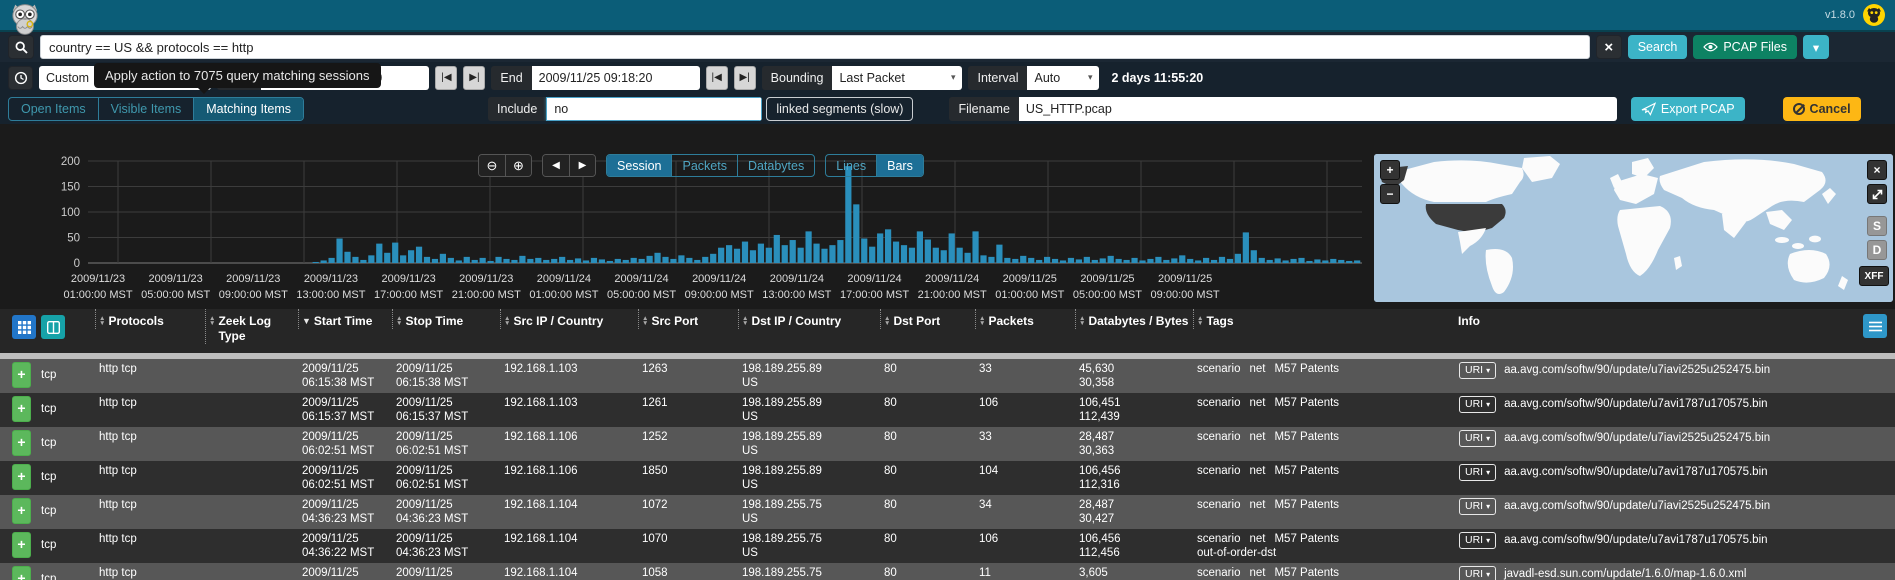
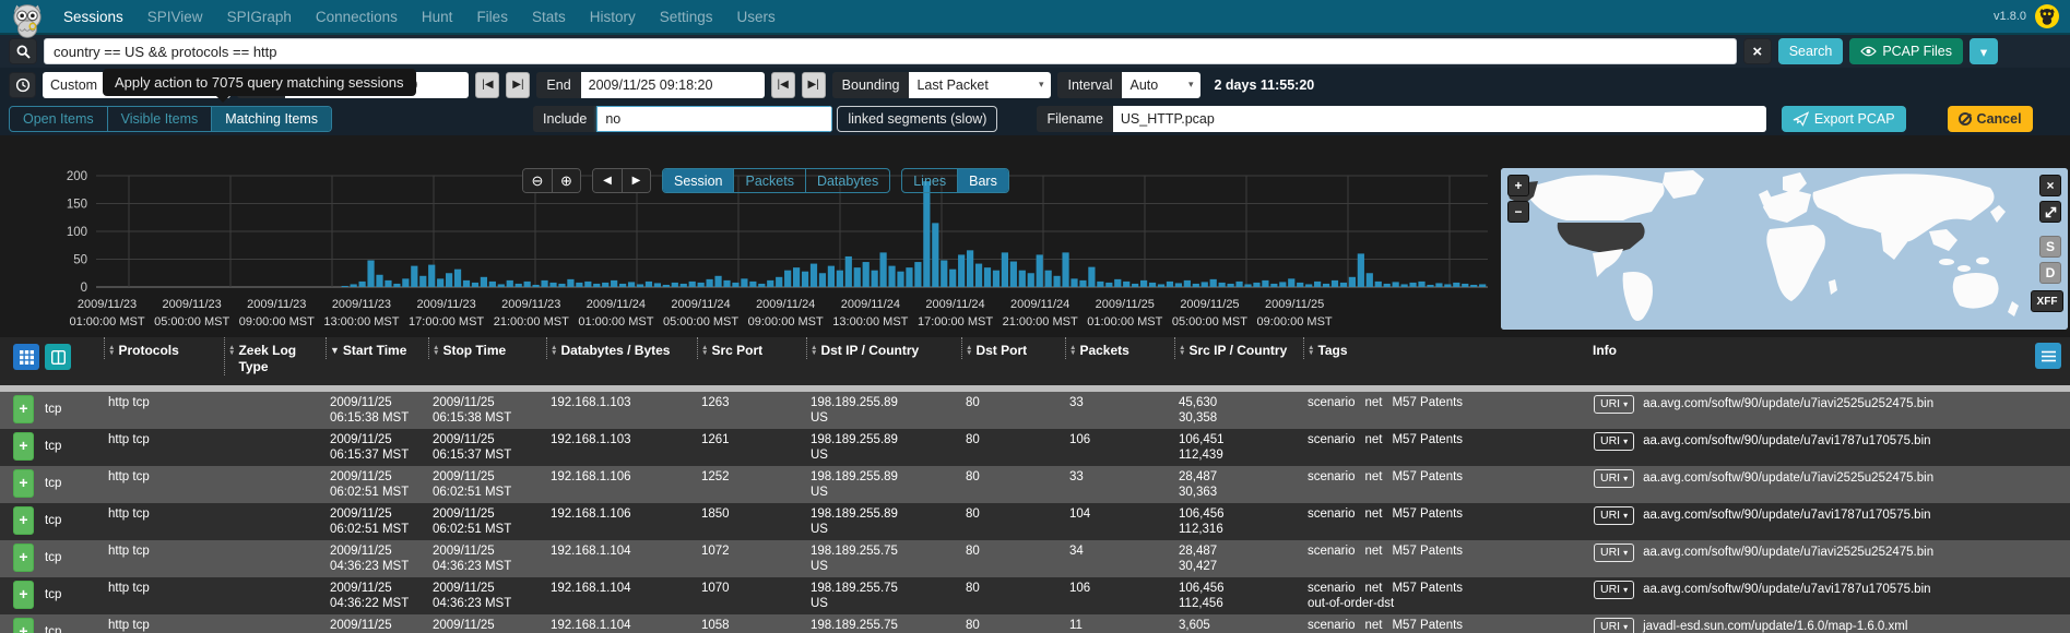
+ Sessions
+ SPIView
+ SPIGraph
+ Connections
+ Hunt
+ Files
+ Stats
+ History
+ Settings
+ Users
  v1.8.0
  country == US && protocols == http
  ×
  Search
  PCAP Files
  ▾
  Custom
  |◀
  ▶|
  End
  2009/11/25 09:18:20
  |◀
  ▶|
  Bounding
  Last Packet
  ▾
  Interval
  Auto
  ▾
  2 days 11:55:20
  Apply action to 7075 query matching sessions
  Open Items
  Visible Items
  Matching Items
  Include
  no
  linked segments (slow)
  Filename
  US_HTTP.pcap
  Export PCAP
  Cancel
  0
  50
  100
  150
  200
  2009/11/23
  01:00:00 MST
  2009/11/23
  05:00:00 MST
  2009/11/23
  09:00:00 MST
  2009/11/23
  13:00:00 MST
  2009/11/23
  17:00:00 MST
  2009/11/23
  21:00:00 MST
  2009/11/24
  01:00:00 MST
  2009/11/24
  05:00:00 MST
  2009/11/24
  09:00:00 MST
  2009/11/24
  13:00:00 MST
  2009/11/24
  17:00:00 MST
  2009/11/24
  21:00:00 MST
  2009/11/25
  01:00:00 MST
  2009/11/25
  05:00:00 MST
  2009/11/25
  09:00:00 MST
  ⊖
  ⊕
  ◀
  ▶
  Session
  Packets
  Databytes
  Lines
  Bars
  +
  −
  ×
  S
  D
  XFF
  Protocols
  Zeek Log Type
  ▼
  Start Time
  Stop Time
- Src IP / Country
+ Databytes / Bytes
  Src Port
  Dst IP / Country
  Dst Port
  Packets
- Databytes / Bytes
+ Src IP / Country
  Tags
  Info
  +
  tcp
  http tcp
  2009/11/25
  06:15:38 MST
  2009/11/25
  06:15:38 MST
  192.168.1.103
  1263
  198.189.255.89
  US
  80
  33
  45,630
  30,358
  scenario net M57 Patents
  URI
  ▾
  aa.avg.com/softw/90/update/u7iavi2525u252475.bin
  +
  tcp
  http tcp
  2009/11/25
  06:15:37 MST
  2009/11/25
  06:15:37 MST
  192.168.1.103
  1261
  198.189.255.89
  US
  80
  106
  106,451
  112,439
  scenario net M57 Patents
  URI
  ▾
  aa.avg.com/softw/90/update/u7avi1787u170575.bin
  +
  tcp
  http tcp
  2009/11/25
  06:02:51 MST
  2009/11/25
  06:02:51 MST
  192.168.1.106
  1252
  198.189.255.89
  US
  80
  33
  28,487
  30,363
  scenario net M57 Patents
  URI
  ▾
  aa.avg.com/softw/90/update/u7iavi2525u252475.bin
  +
  tcp
  http tcp
  2009/11/25
  06:02:51 MST
  2009/11/25
  06:02:51 MST
  192.168.1.106
  1850
  198.189.255.89
  US
  80
  104
  106,456
  112,316
  scenario net M57 Patents
  URI
  ▾
  aa.avg.com/softw/90/update/u7avi1787u170575.bin
  +
  tcp
  http tcp
  2009/11/25
  04:36:23 MST
  2009/11/25
  04:36:23 MST
  192.168.1.104
  1072
  198.189.255.75
  US
  80
  34
  28,487
  30,427
  scenario net M57 Patents
  URI
  ▾
  aa.avg.com/softw/90/update/u7iavi2525u252475.bin
  +
  tcp
  http tcp
  2009/11/25
  04:36:22 MST
  2009/11/25
  04:36:23 MST
  192.168.1.104
  1070
  198.189.255.75
  US
  80
  106
  106,456
  112,456
  scenario net M57 Patents
  out-of-order-dst
  URI
  ▾
  aa.avg.com/softw/90/update/u7avi1787u170575.bin
  +
  tcp
  http tcp
  2009/11/25
  2009/11/25
  192.168.1.104
  1058
  198.189.255.75
  80
  11
  3,605
  scenario net M57 Patents
  URI
  ▾
  javadl-esd.sun.com/update/1.6.0/map-1.6.0.xml
